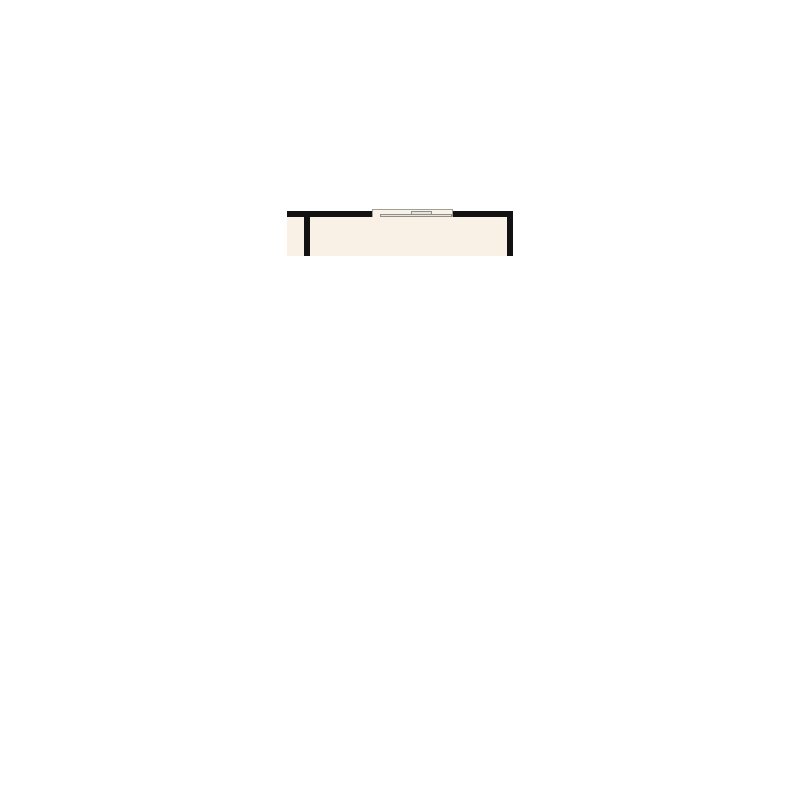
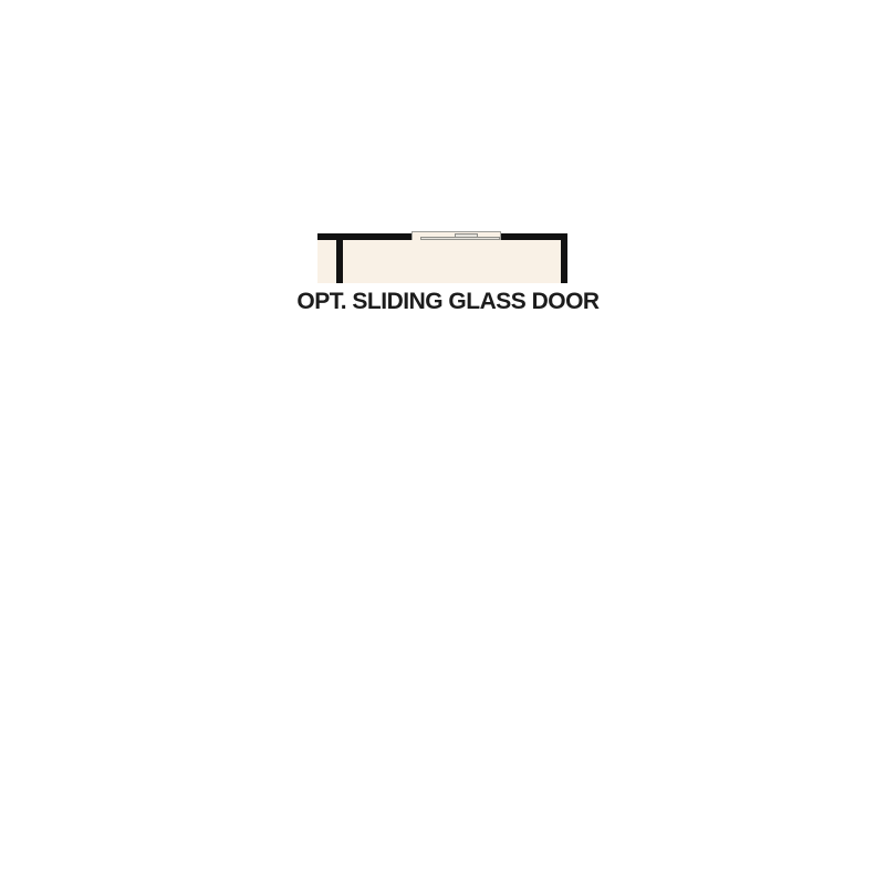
+ OPT. SLIDING GLASS DOOR
